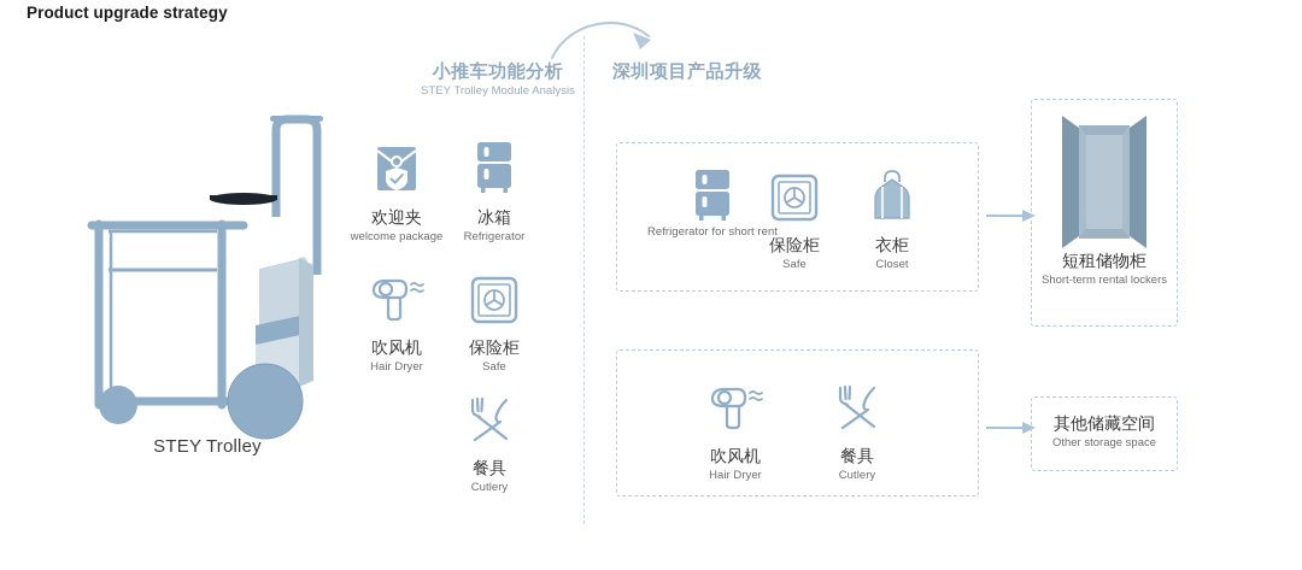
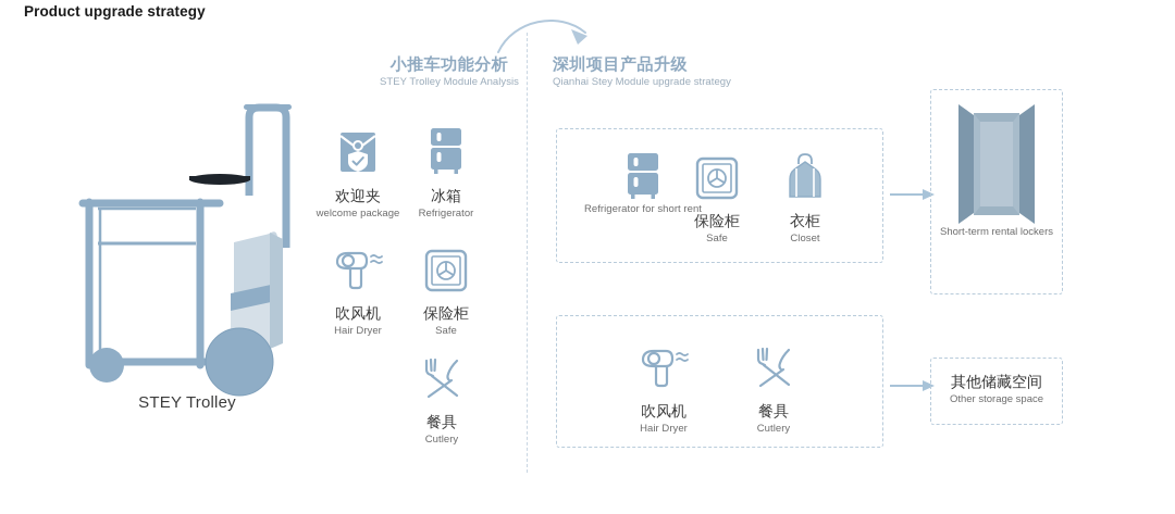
  Product upgrade strategy
  STEY Trolley
  小推车功能分析
  STEY Trolley Module Analysis
  深圳项目产品升级
+ Qianhai Stey Module upgrade strategy
  欢迎夹
  welcome package
  冰箱
  Refrigerator
  吹风机
  Hair Dryer
  保险柜
  Safe
  餐具
  Cutlery
  Refrigerator for short rent
  保险柜
  Safe
  衣柜
  Closet
  吹风机
  Hair Dryer
  餐具
  Cutlery
- 短租储物柜
  Short-term rental lockers
  其他储藏空间
  Other storage space
